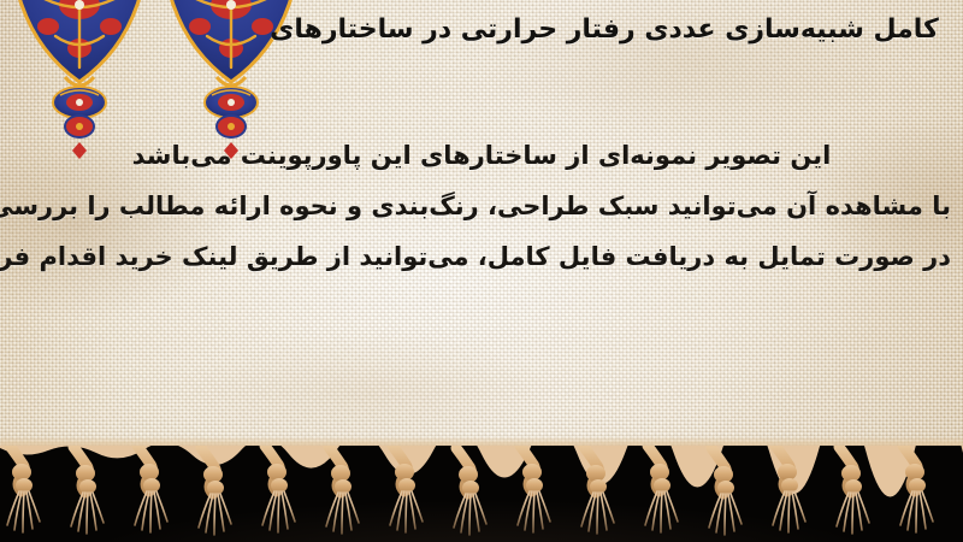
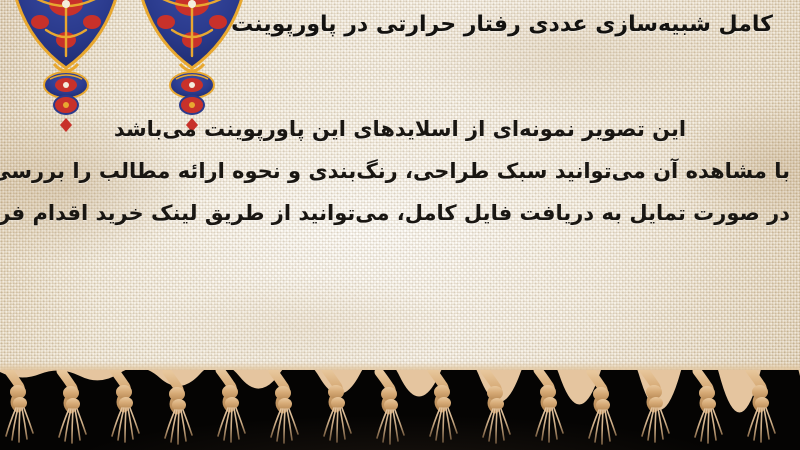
- کامل شبیه‌سازی عددی رفتار حرارتی در ساختارهای
+ کامل شبیه‌سازی عددی رفتار حرارتی در پاورپوینت
- این تصویر نمونه‌ای از ساختارهای این پاورپوینت می‌باشد
+ این تصویر نمونه‌ای از اسلایدهای این پاورپوینت می‌باشد
  با مشاهده آن می‌توانید سبک طراحی، رنگ‌بندی و نحوه ارائه مطالب را بررسی
  در صورت تمایل به دریافت فایل کامل، می‌توانید از طریق لینک خرید اقدام فر
